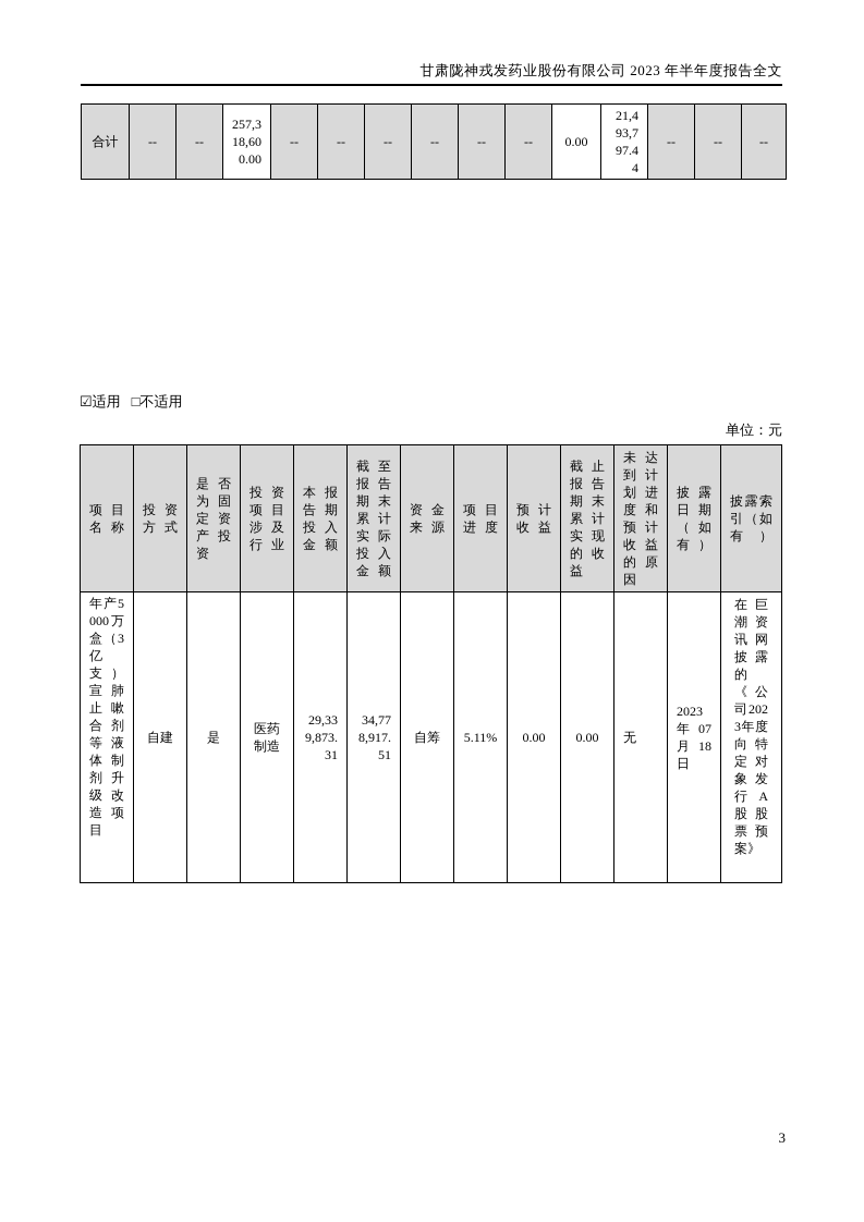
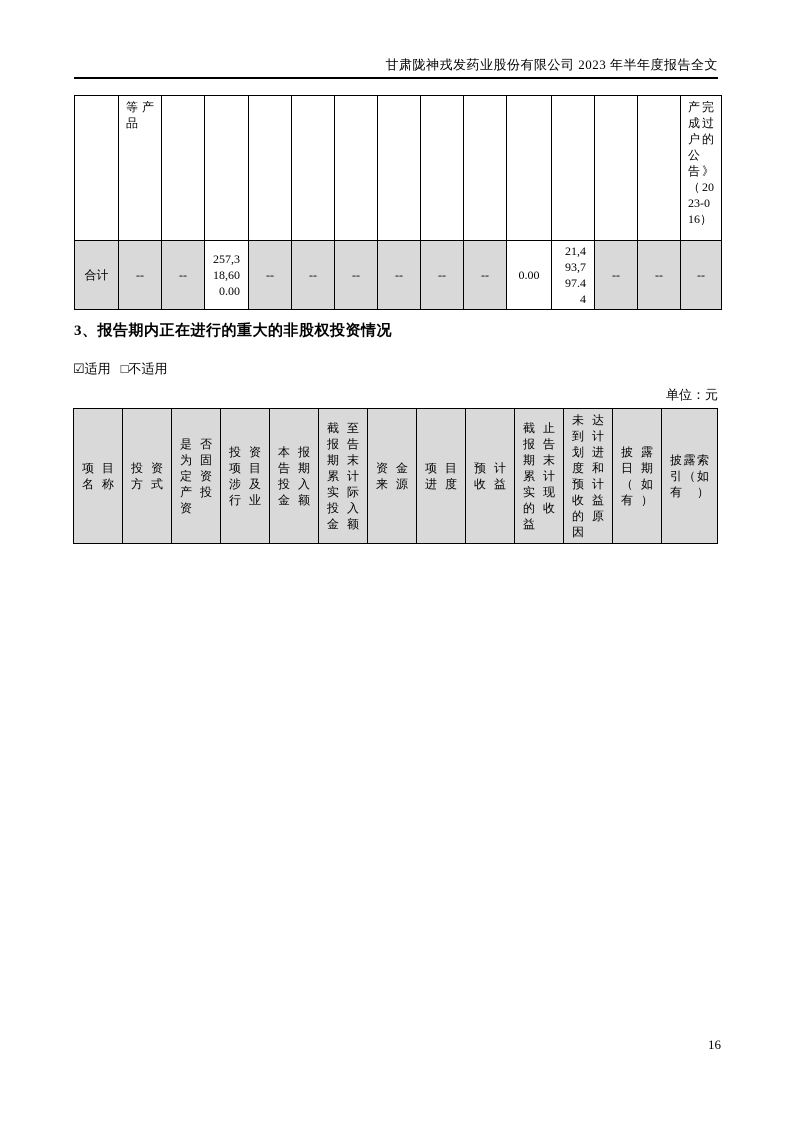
  甘肃陇神戎发药业股份有限公司 2023 年半年度报告全文
+ 	等产品													产完成过户的公告》（2023-016）
  合计	--	--	257,318,600.00	--	--	--	--	--	--	0.00	21,493,797.44	--	--	--
+ 3、报告期内正在进行的重大的非股权投资情况
  ☑适用 □不适用
  单位：元
  项目名称	投资方式	是否为固定资产投资	投资项目涉及行业	本报告期投入金额	截至报告期末累计实际投入金额	资金来源	项目进度	预计收益	截止报告期末累计实现的收益	未达到计划进度和预计收益的原因	披露日期（如有）	披露索引（如有）
- 年产5000万盒（3亿支）宣肺止嗽合剂等液体制剂升级改造项目	自建	是	医药制造	29,339,873.31	34,778,917.51	自筹	5.11%	0.00	0.00	无	2023 年 07 月 18 日	在巨潮资讯网披露的《公司2023年度向特定对象发行A股股票预案》
- 3
+ 16
